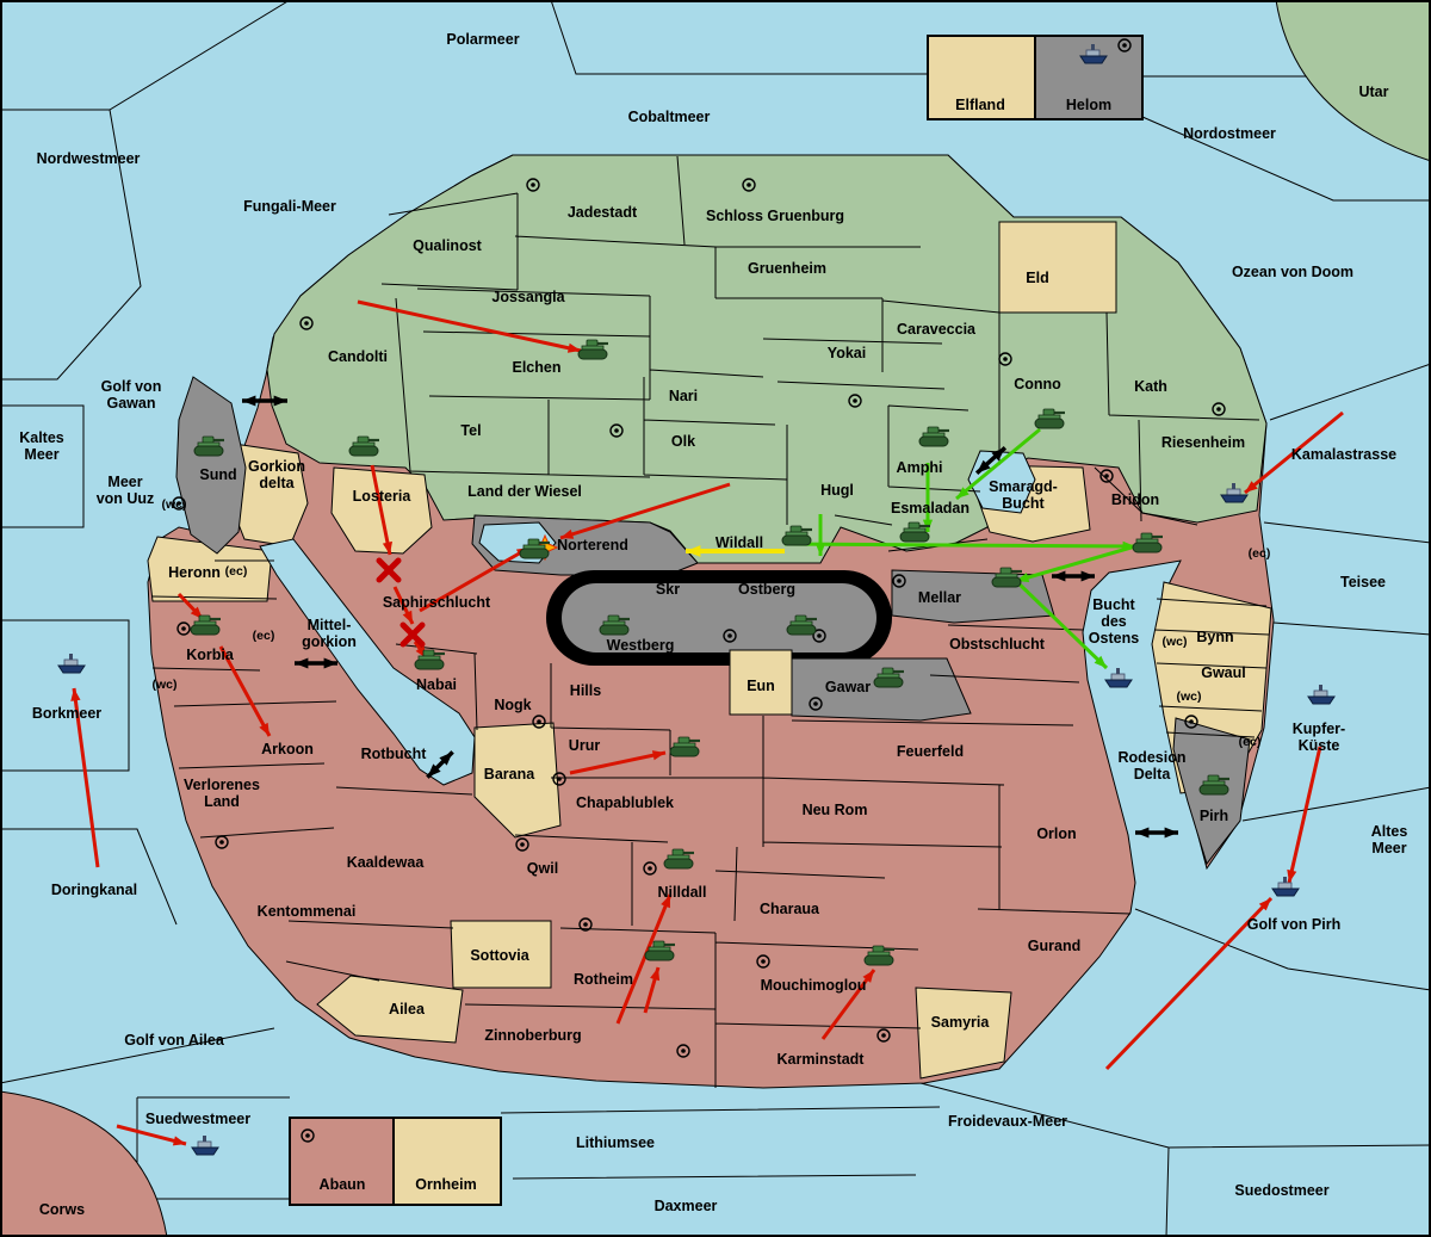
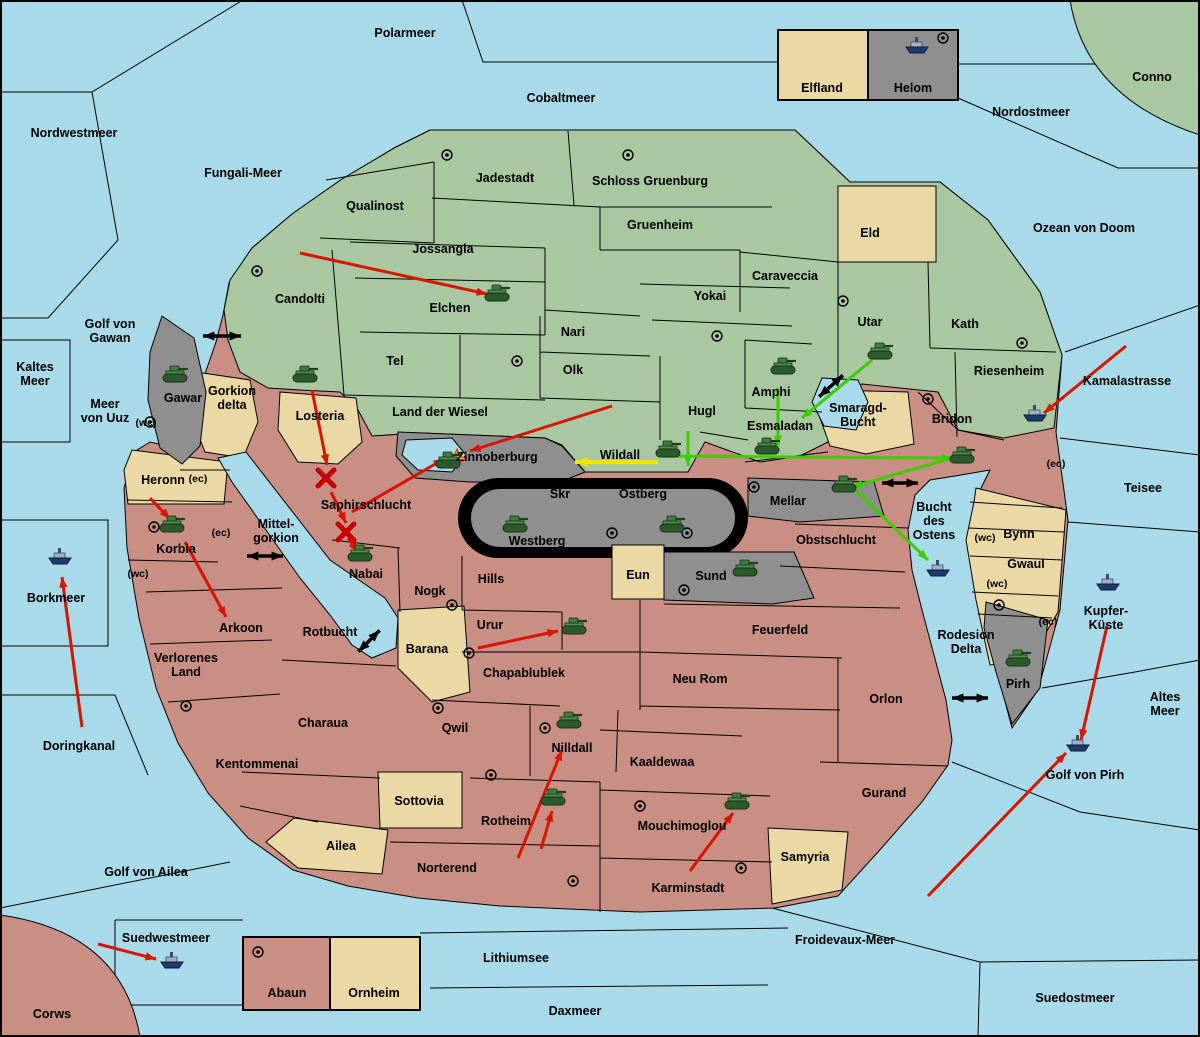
  Polarmeer
  Cobaltmeer
  Nordostmeer
  Nordwestmeer
  Fungali-Meer
  Ozean von Doom
  Golf von
  Gawan
  Kaltes
  Meer
  Meer
  von Uuz
  Kamalastrasse
  Teisee
  Borkmeer
  Kupfer-
  Küste
  Altes
  Meer
  Doringkanal
  Golf von Pirh
  Golf von Ailea
  Froidevaux-Meer
  Suedwestmeer
  Lithiumsee
  Daxmeer
  Suedostmeer
  Mittel-
  gorkion
  Rotbucht
  Jadestadt
  Schloss Gruenburg
  Qualinost
  Jossangia
  Gruenheim
  Caraveccia
  Candolti
  Elchen
  Yokai
  Nari
  Tel
  Olk
- Conno
+ Utar
  Kath
  Amphi
  Esmaladan
  Hugl
  Land der Wiesel
  Riesenheim
  Wildall
  Eld
  Gorkion
  delta
  Losteria
  Smaragd-
  Bucht
  Heronn
- Sund
+ Gawar
- Norterend
+ Zinnoberburg
  Skr
  Ostberg
  Westberg
  Eun
- Gawar
+ Sund
  Mellar
  Obstschlucht
  Saphirschlucht
  Korbia
  Nabai
  Nogk
  Hills
  Urur
  Barana
  Chapablublek
  Feuerfeld
  Neu Rom
  Arkoon
  Verlorenes
  Land
- Kaaldewaa
+ Charaua
  Kentommenai
  Qwil
  Nilldall
- Charaua
+ Kaaldewaa
  Sottovia
  Ailea
- Zinnoberburg
+ Norterend
  Rotheim
  Mouchimoglou
  Karminstadt
  Samyria
  Gurand
  Orlon
  Bridon
  Bucht
  des
  Ostens
  Bynn
  Gwaul
  Rodesion
  Delta
  Pirh
- Utar
+ Conno
  Corws
  Elfland
  Helom
  Abaun
  Ornheim
  (wc)
  (ec)
  (ec)
  (wc)
  (ec)
  (wc)
  (wc)
  (ec)
